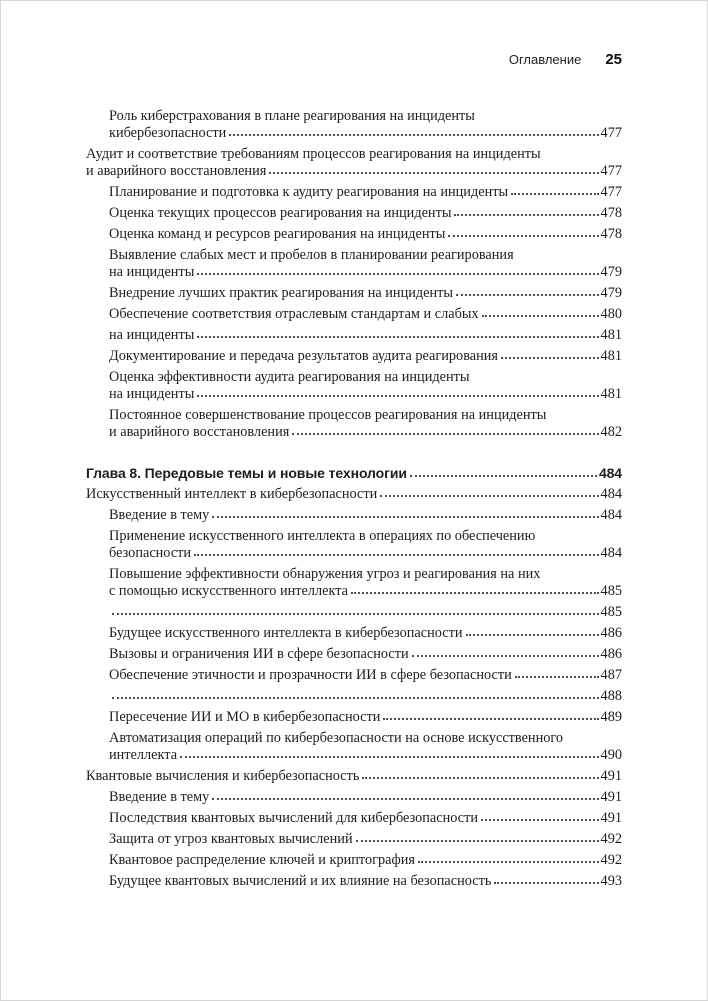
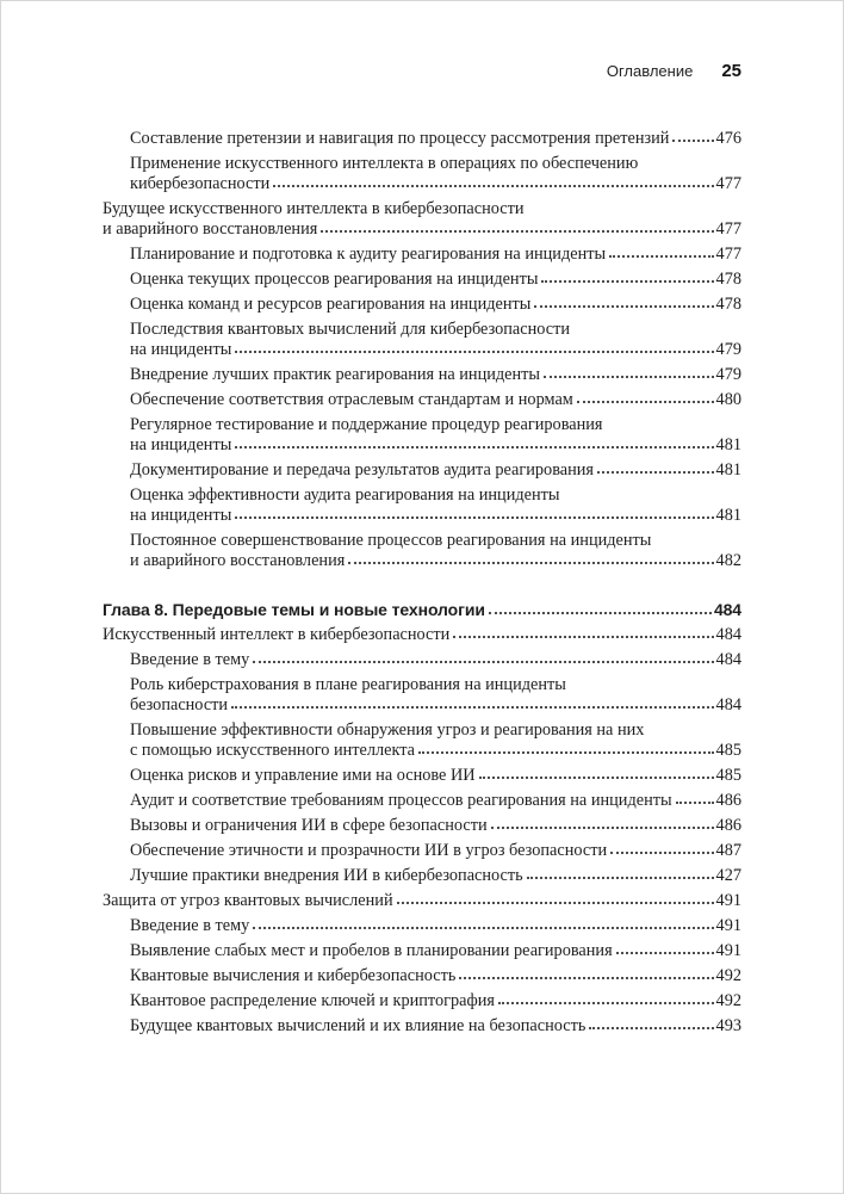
  Оглавление
  25
+ Составление претензии и навигация по процессу рассмотрения претензий
+ 476
- Роль киберстрахования в плане реагирования на инциденты
+ Применение искусственного интеллекта в операциях по обеспечению
  кибербезопасности
  477
- Аудит и соответствие требованиям процессов реагирования на инциденты
+ Будущее искусственного интеллекта в кибербезопасности
  и аварийного восстановления
  477
  Планирование и подготовка к аудиту реагирования на инциденты
  477
  Оценка текущих процессов реагирования на инциденты
  478
  Оценка команд и ресурсов реагирования на инциденты
  478
- Выявление слабых мест и пробелов в планировании реагирования
+ Последствия квантовых вычислений для кибербезопасности
  на инциденты
  479
  Внедрение лучших практик реагирования на инциденты
  479
- Обеспечение соответствия отраслевым стандартам и слабых
+ Обеспечение соответствия отраслевым стандартам и нормам
  480
+ Регулярное тестирование и поддержание процедур реагирования
  на инциденты
  481
  Документирование и передача результатов аудита реагирования
  481
  Оценка эффективности аудита реагирования на инциденты
  на инциденты
  481
  Постоянное совершенствование процессов реагирования на инциденты
  и аварийного восстановления
  482
  Глава 8. Передовые темы и новые технологии
  484
  Искусственный интеллект в кибербезопасности
  484
  Введение в тему
  484
- Применение искусственного интеллекта в операциях по обеспечению
+ Роль киберстрахования в плане реагирования на инциденты
  безопасности
  484
  Повышение эффективности обнаружения угроз и реагирования на них
  с помощью искусственного интеллекта
  485
+ Оценка рисков и управление ими на основе ИИ
  485
- Будущее искусственного интеллекта в кибербезопасности
+ Аудит и соответствие требованиям процессов реагирования на инциденты
  486
  Вызовы и ограничения ИИ в сфере безопасности
  486
- Обеспечение этичности и прозрачности ИИ в сфере безопасности
+ Обеспечение этичности и прозрачности ИИ в угроз безопасности
  487
+ Лучшие практики внедрения ИИ в кибербезопасность
- 488
+ 427
- Пересечение ИИ и МО в кибербезопасности
- 489
- Автоматизация операций по кибербезопасности на основе искусственного
- интеллекта
- 490
- Квантовые вычисления и кибербезопасность
+ Защита от угроз квантовых вычислений
  491
  Введение в тему
  491
- Последствия квантовых вычислений для кибербезопасности
+ Выявление слабых мест и пробелов в планировании реагирования
  491
- Защита от угроз квантовых вычислений
+ Квантовые вычисления и кибербезопасность
  492
  Квантовое распределение ключей и криптография
  492
  Будущее квантовых вычислений и их влияние на безопасность
  493
